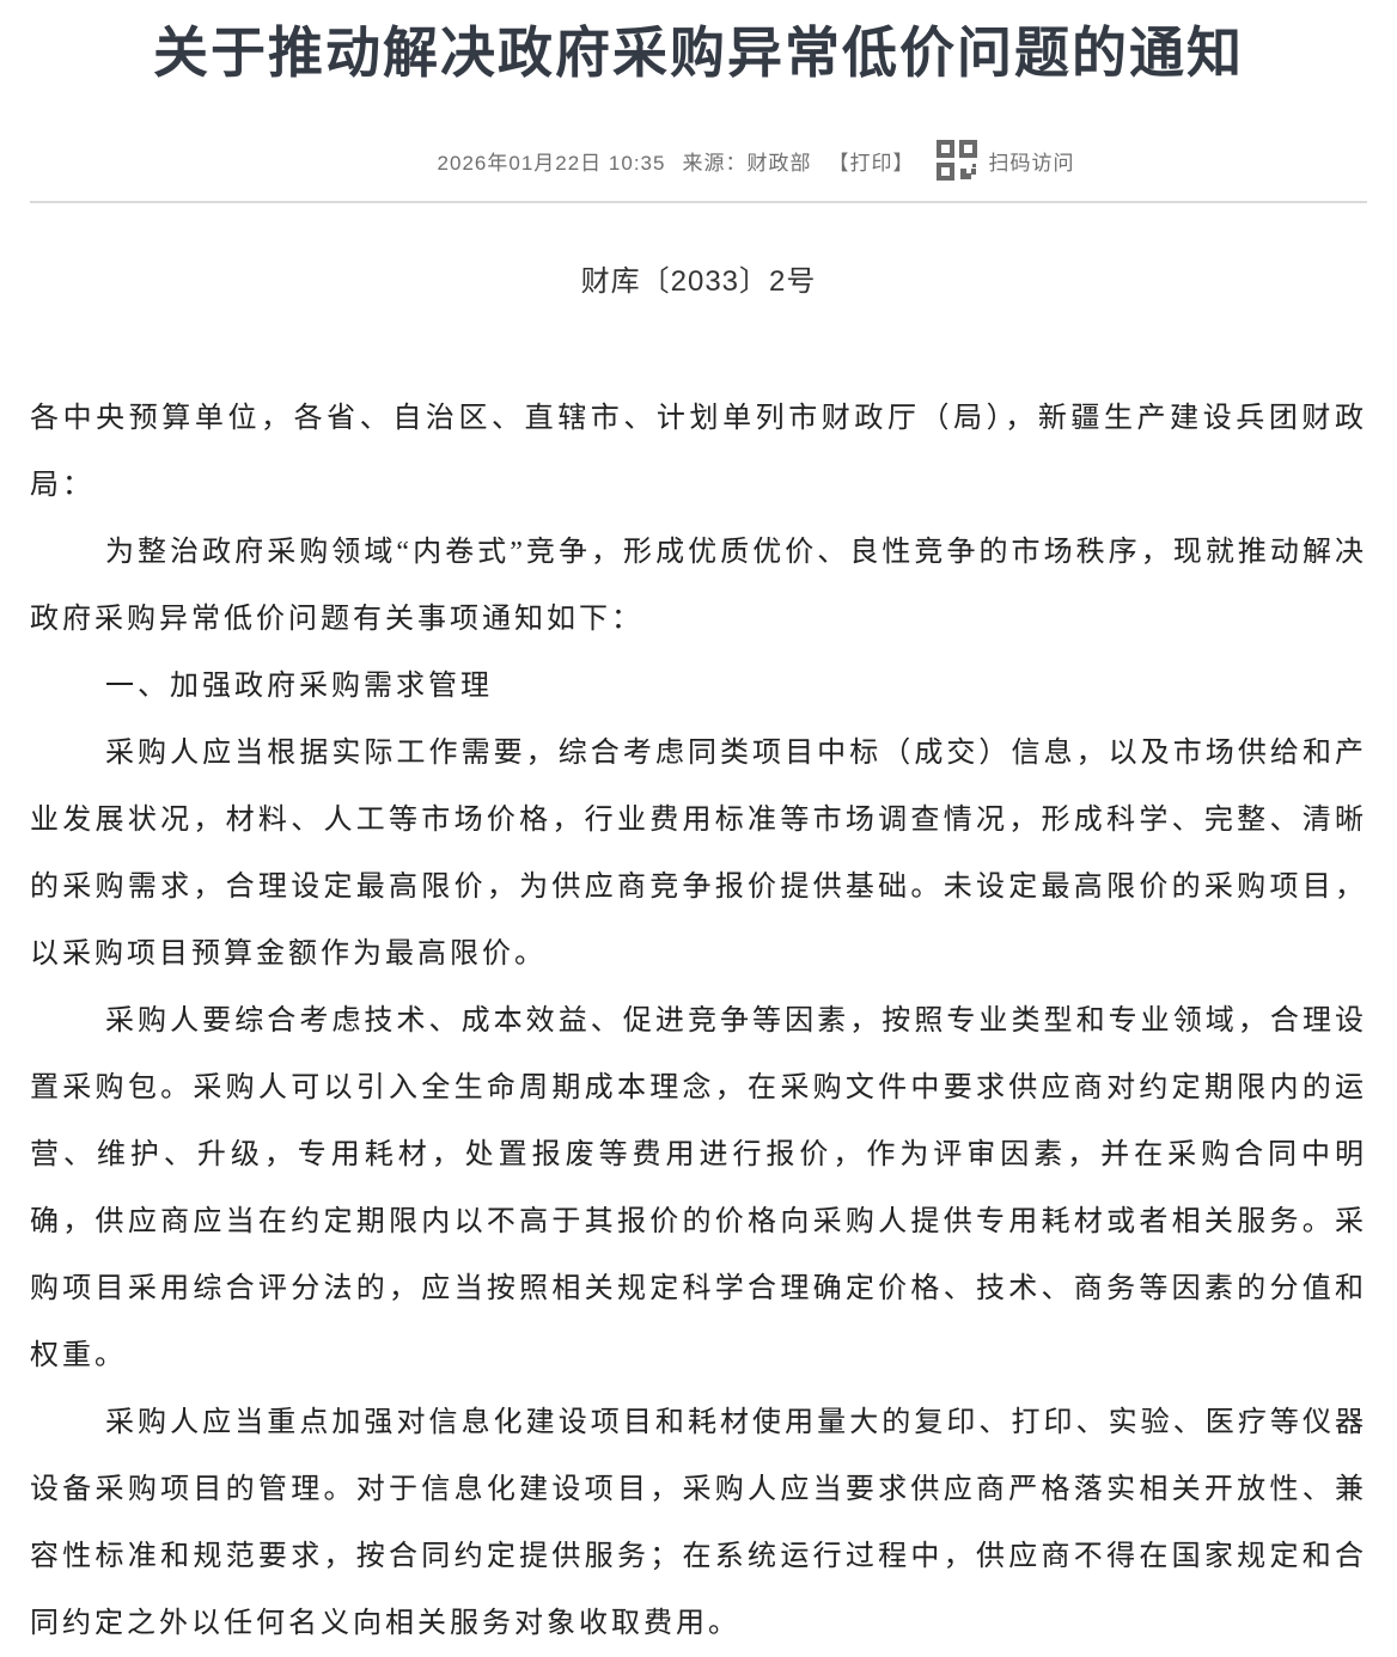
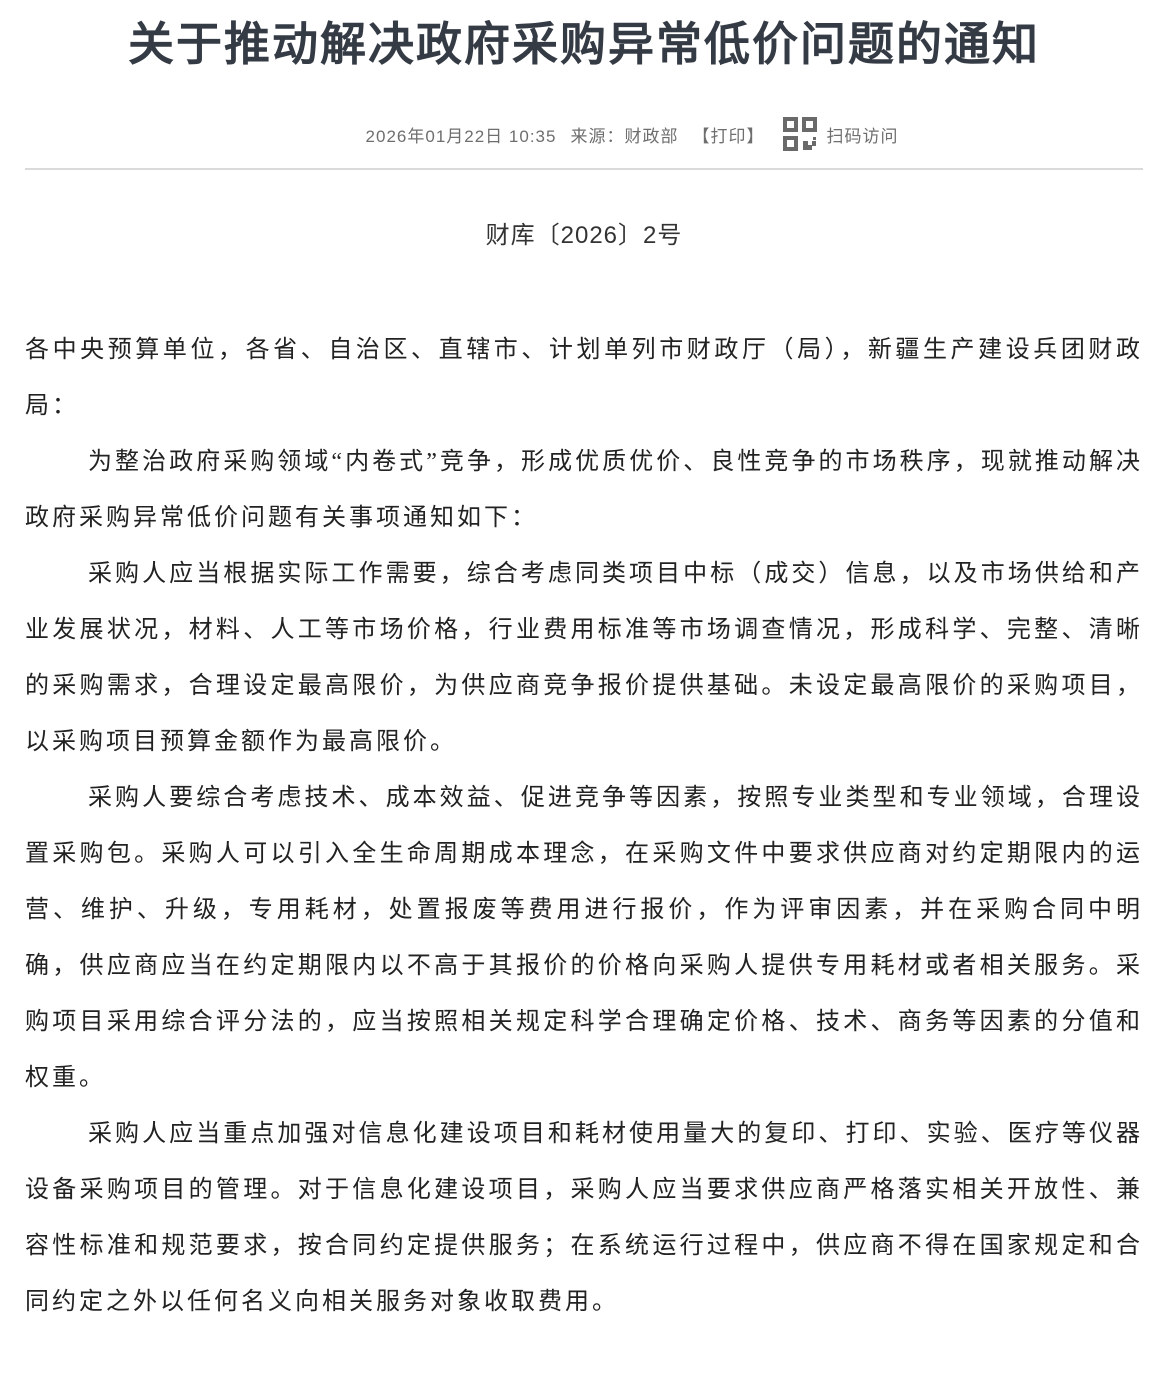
  关于推动解决政府采购异常低价问题的通知
  2026年01月22日 10:35
  来源：财政部
  【打印】
  扫码访问
- 财库〔2033〕2号
+ 财库〔2026〕2号
  各中央预算单位，各省、自治区、直辖市、计划单列市财政厅（局），新疆生产建设兵团财政局：
  为整治政府采购领域“内卷式”竞争，形成优质优价、良性竞争的市场秩序，现就推动解决政府采购异常低价问题有关事项通知如下：
- 一、加强政府采购需求管理
  采购人应当根据实际工作需要，综合考虑同类项目中标（成交）信息，以及市场供给和产业发展状况，材料、人工等市场价格，行业费用标准等市场调查情况，形成科学、完整、清晰的采购需求，合理设定最高限价，为供应商竞争报价提供基础。未设定最高限价的采购项目，以采购项目预算金额作为最高限价。
  采购人要综合考虑技术、成本效益、促进竞争等因素，按照专业类型和专业领域，合理设置采购包。采购人可以引入全生命周期成本理念，在采购文件中要求供应商对约定期限内的运营、维护、升级，专用耗材，处置报废等费用进行报价，作为评审因素，并在采购合同中明确，供应商应当在约定期限内以不高于其报价的价格向采购人提供专用耗材或者相关服务。采购项目采用综合评分法的，应当按照相关规定科学合理确定价格、技术、商务等因素的分值和权重。
  采购人应当重点加强对信息化建设项目和耗材使用量大的复印、打印、实验、医疗等仪器设备采购项目的管理。对于信息化建设项目，采购人应当要求供应商严格落实相关开放性、兼容性标准和规范要求，按合同约定提供服务；在系统运行过程中，供应商不得在国家规定和合同约定之外以任何名义向相关服务对象收取费用。
